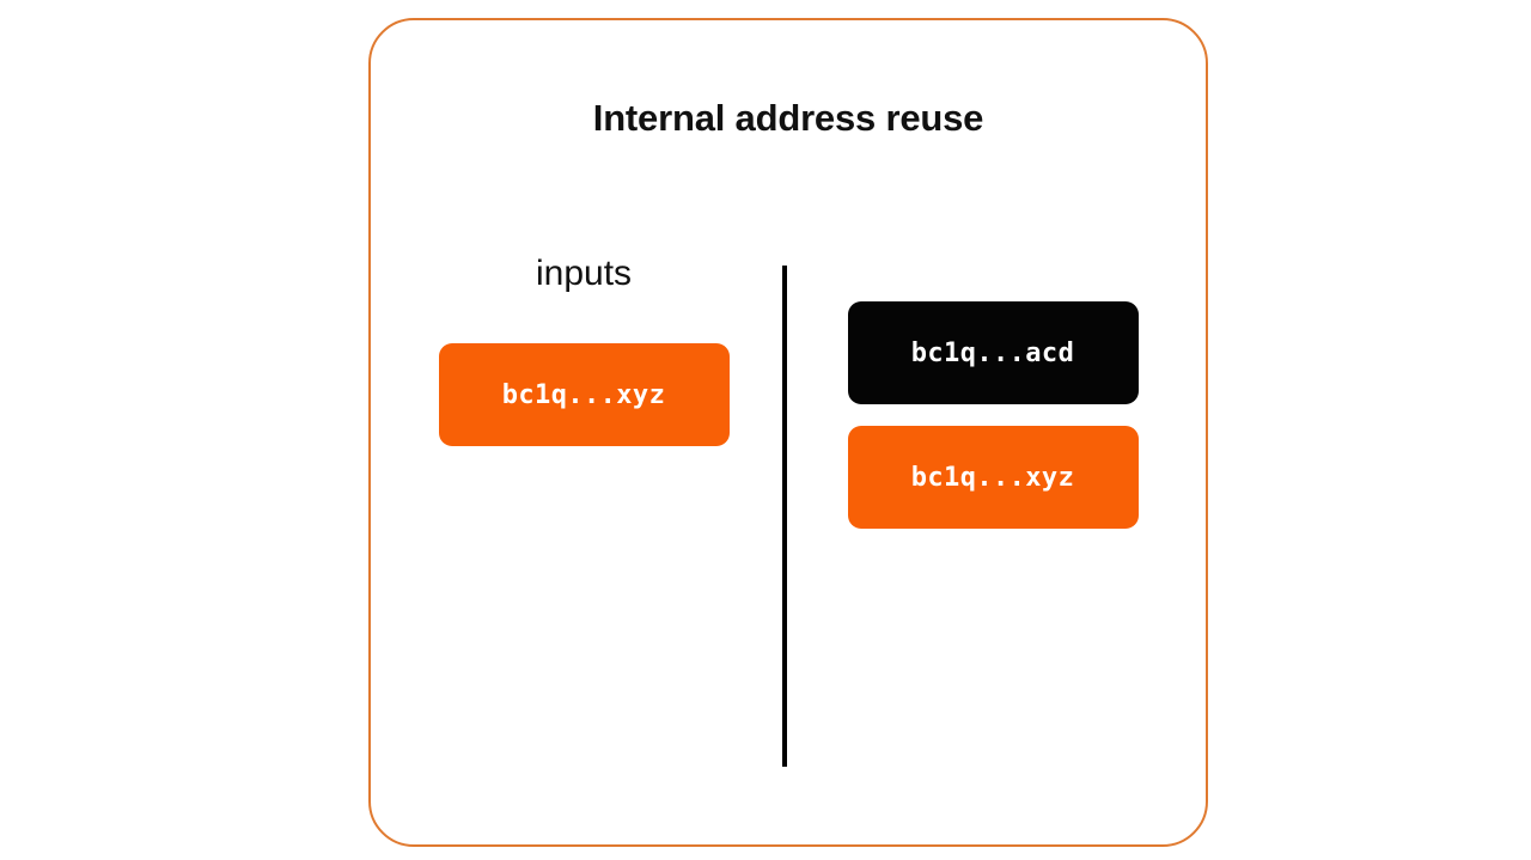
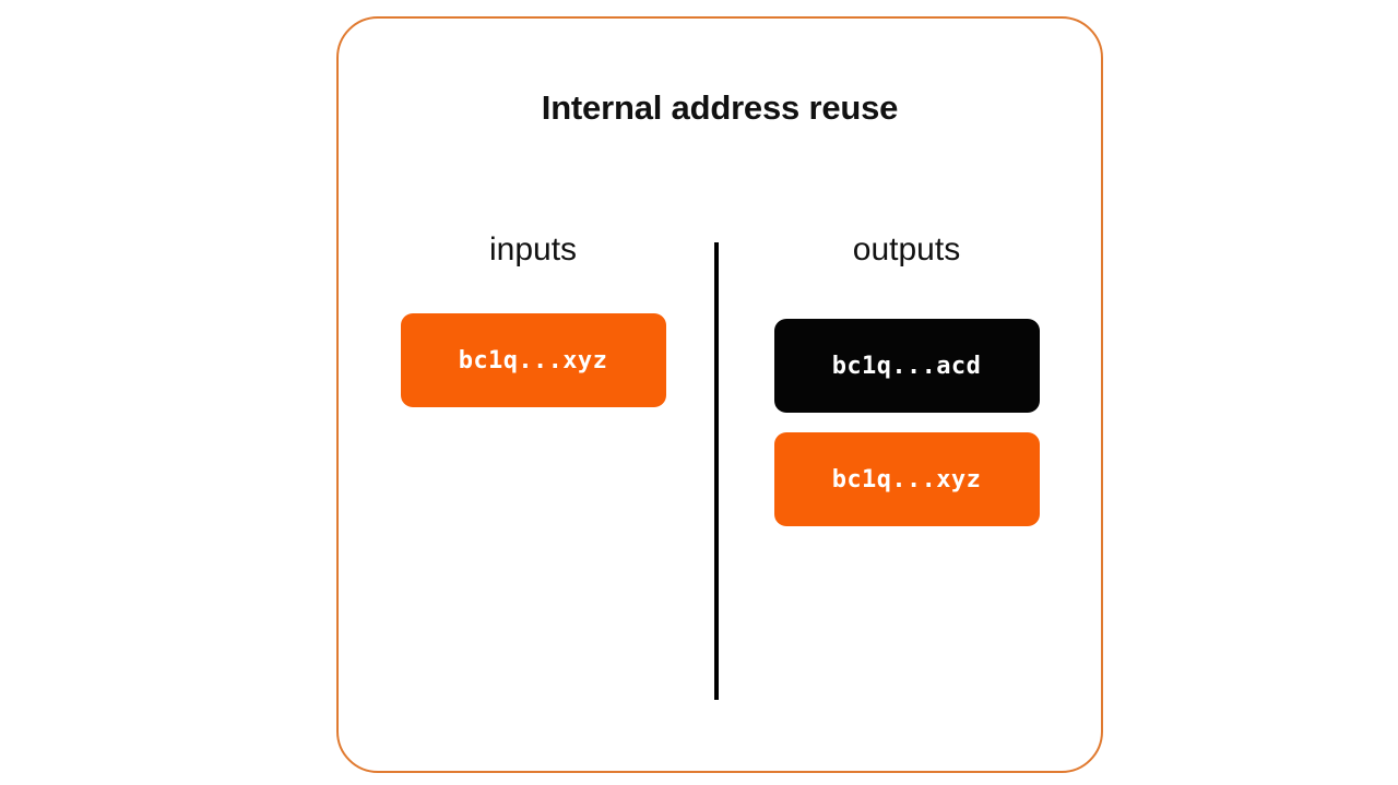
  Internal address reuse
  inputs
  bc1q...xyz
+ outputs
  bc1q...acd
  bc1q...xyz
